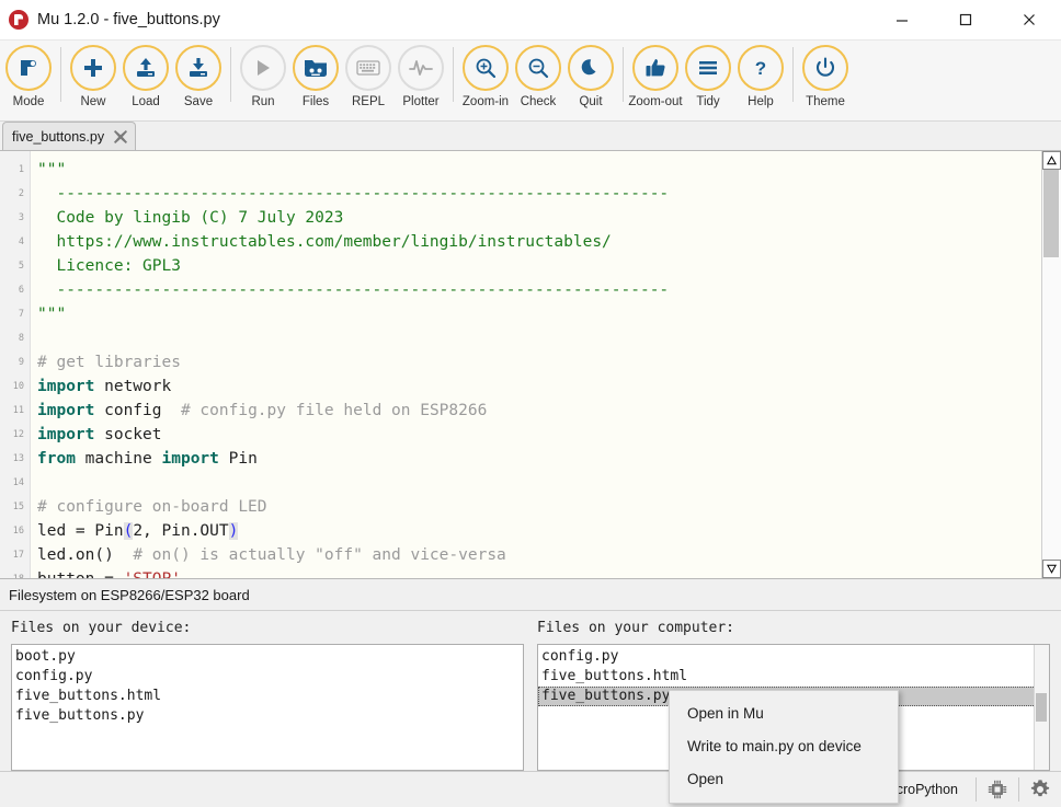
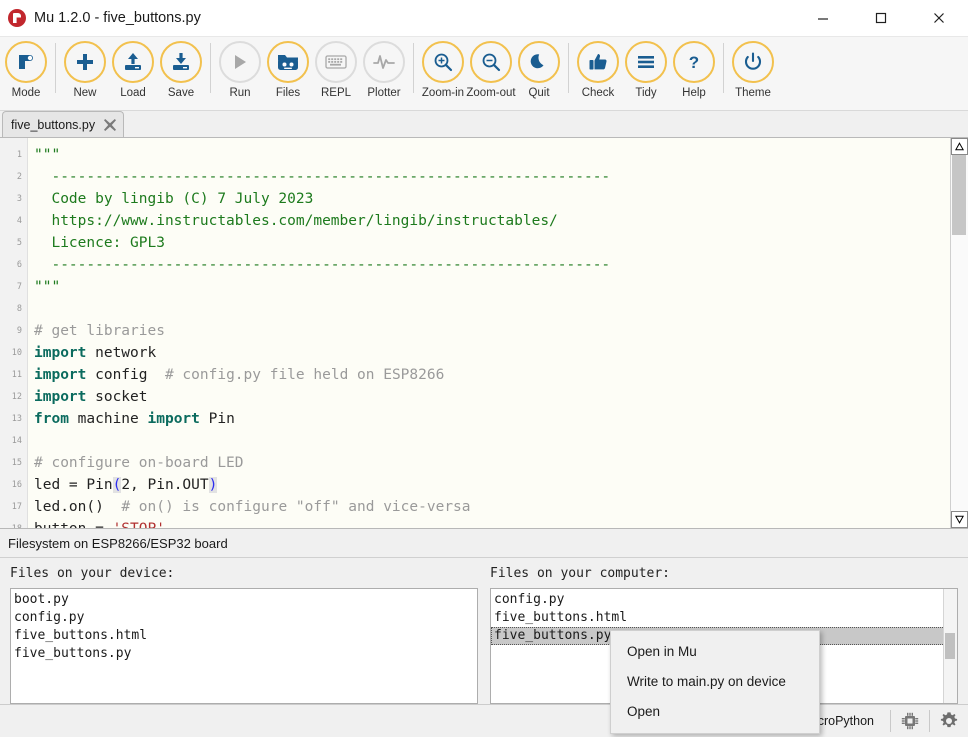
  Mu 1.2.0 - five_buttons.py
  Mode
  New
  Load
  Save
  Run
  Files
  REPL
  Plotter
  Zoom-in
- Check
+ Zoom-out
  Quit
- Zoom-out
+ Check
  Tidy
  ?
  Help
  Theme
  five_buttons.py
  1
  2
  3
  4
  5
  6
  7
  8
  9
  10
  11
  12
  13
  14
  15
  16
  17
  """
  ----------------------------------------------------------------
  Code by lingib (C) 7 July 2023
  https://www.instructables.com/member/lingib/instructables/
  Licence: GPL3
  ----------------------------------------------------------------
  """
  # get libraries
  import network
  import config # config.py file held on ESP8266
  import socket
  from machine import Pin
  # configure on-board LED
  led = Pin(2, Pin.OUT)
- led.on() # on() is actually "off" and vice-versa
+ led.on() # on() is configure "off" and vice-versa
  Filesystem on ESP8266/ESP32 board
  Files on your device:
  boot.py
  config.py
  five_buttons.html
  five_buttons.py
  Files on your computer:
  config.py
  five_buttons.html
  five_buttons.py
  Open in Mu
  Write to main.py on device
  Open
